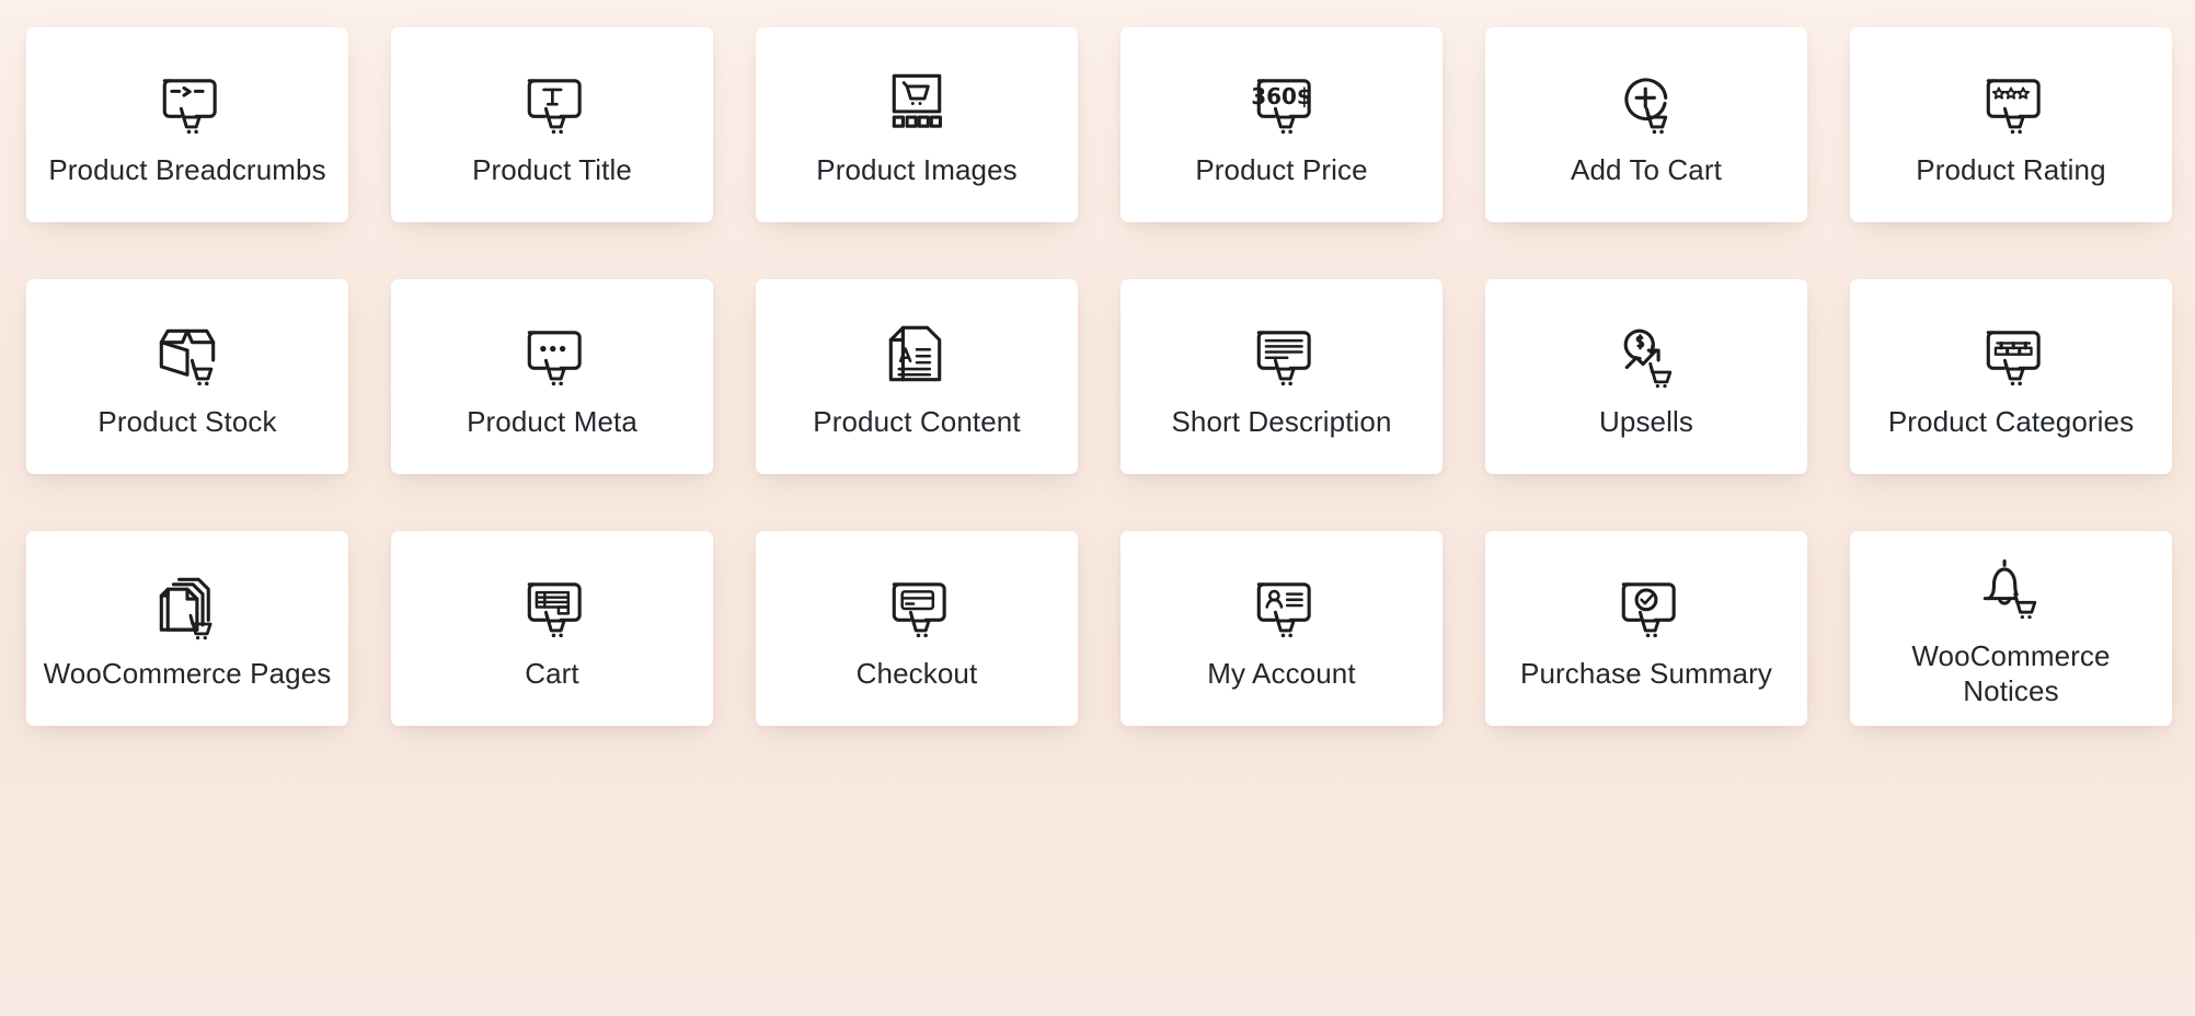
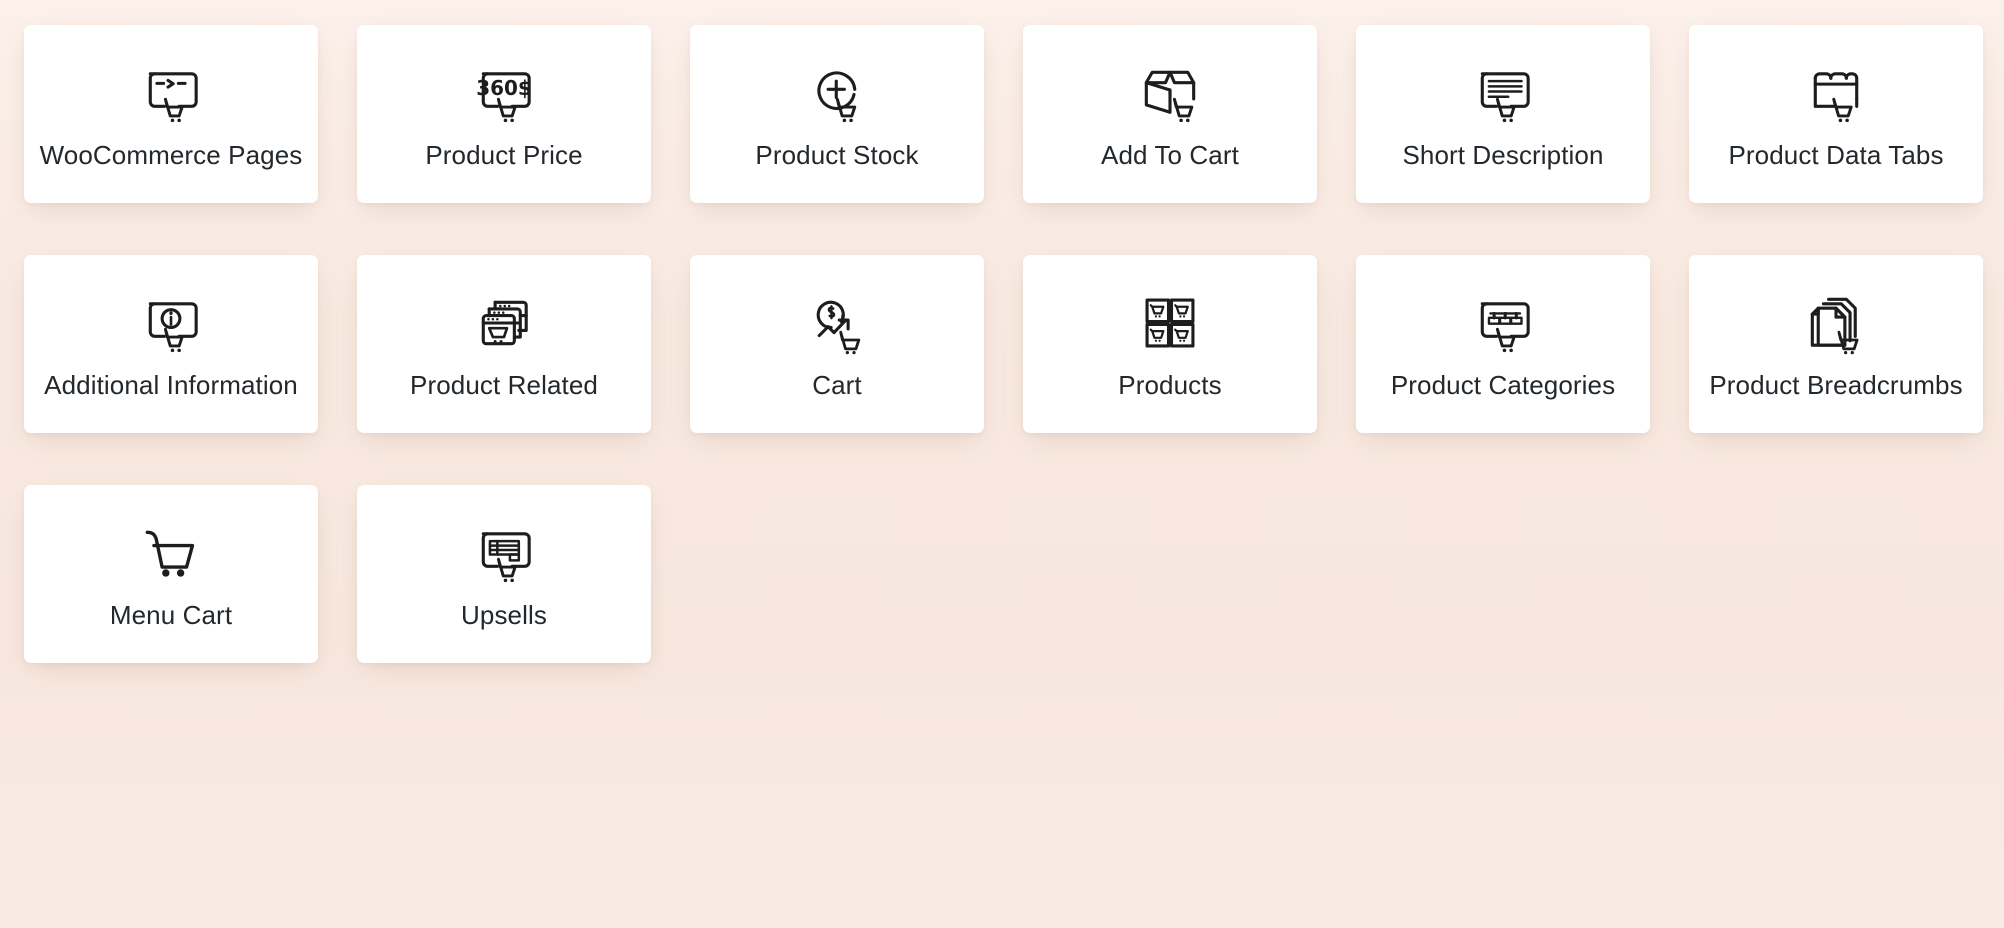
- Product Breadcrumbs
+ WooCommerce Pages
- Product Title
- Product Images
  360$
  Product Price
- Add To Cart
+ Product Stock
- Product Rating
- Product Stock
+ Add To Cart
- Product Meta
- Product Content
  Short Description
+ Product Data Tabs
+ Additional Information
+ Product Related
- Upsells
+ Cart
+ Products
  Product Categories
- WooCommerce Pages
+ Product Breadcrumbs
+ Menu Cart
- Cart
+ Upsells
- Checkout
- My Account
- Purchase Summary
- WooCommerce Notices
